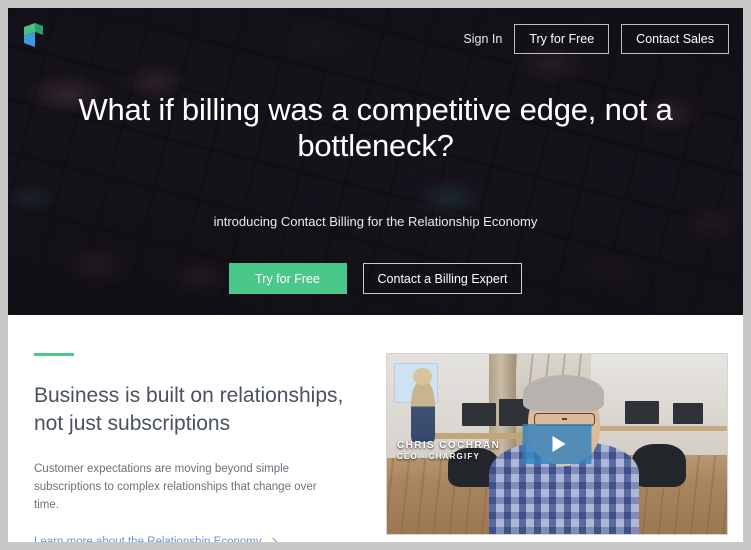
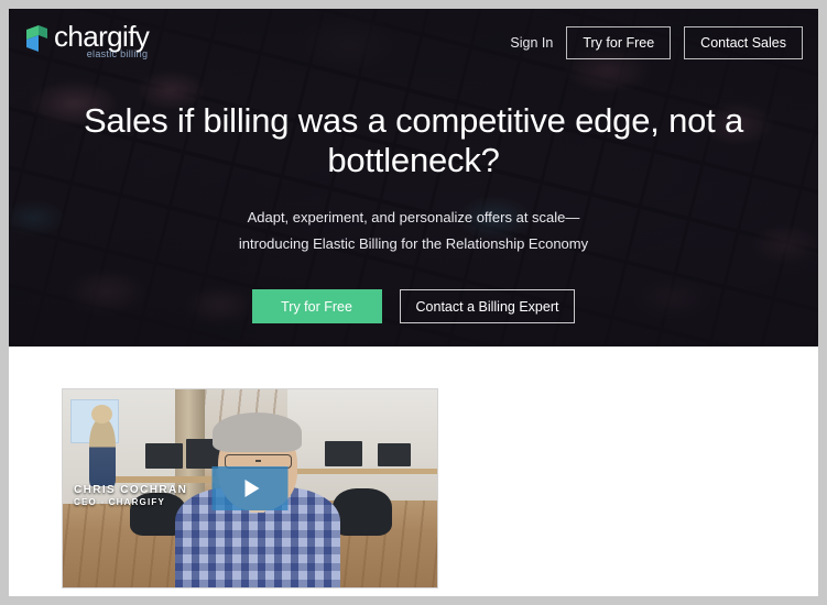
+ chargify
+ elastic billing
  Sign In
  Try for Free
  Contact Sales
- What if billing was a competitive edge, not a bottleneck?
+ Sales if billing was a competitive edge, not a bottleneck?
+ Adapt, experiment, and personalize offers at scale—
- introducing Contact Billing for the Relationship Economy
+ introducing Elastic Billing for the Relationship Economy
  Try for Free
  Contact a Billing Expert
- Business is built on relationships, not just subscriptions
- Customer expectations are moving beyond simple subscriptions to complex relationships that change over time.
  CHRIS COCHRAN
  CEO - CHARGIFY
